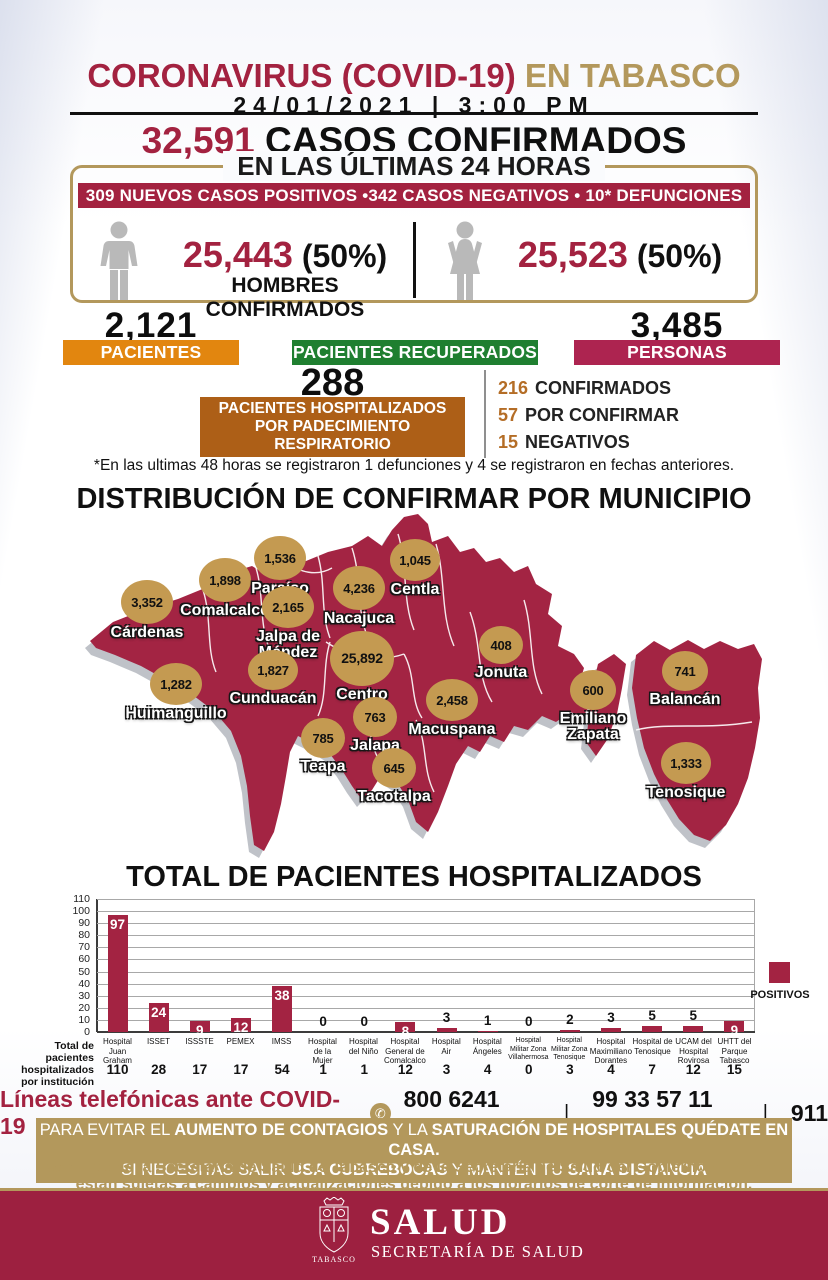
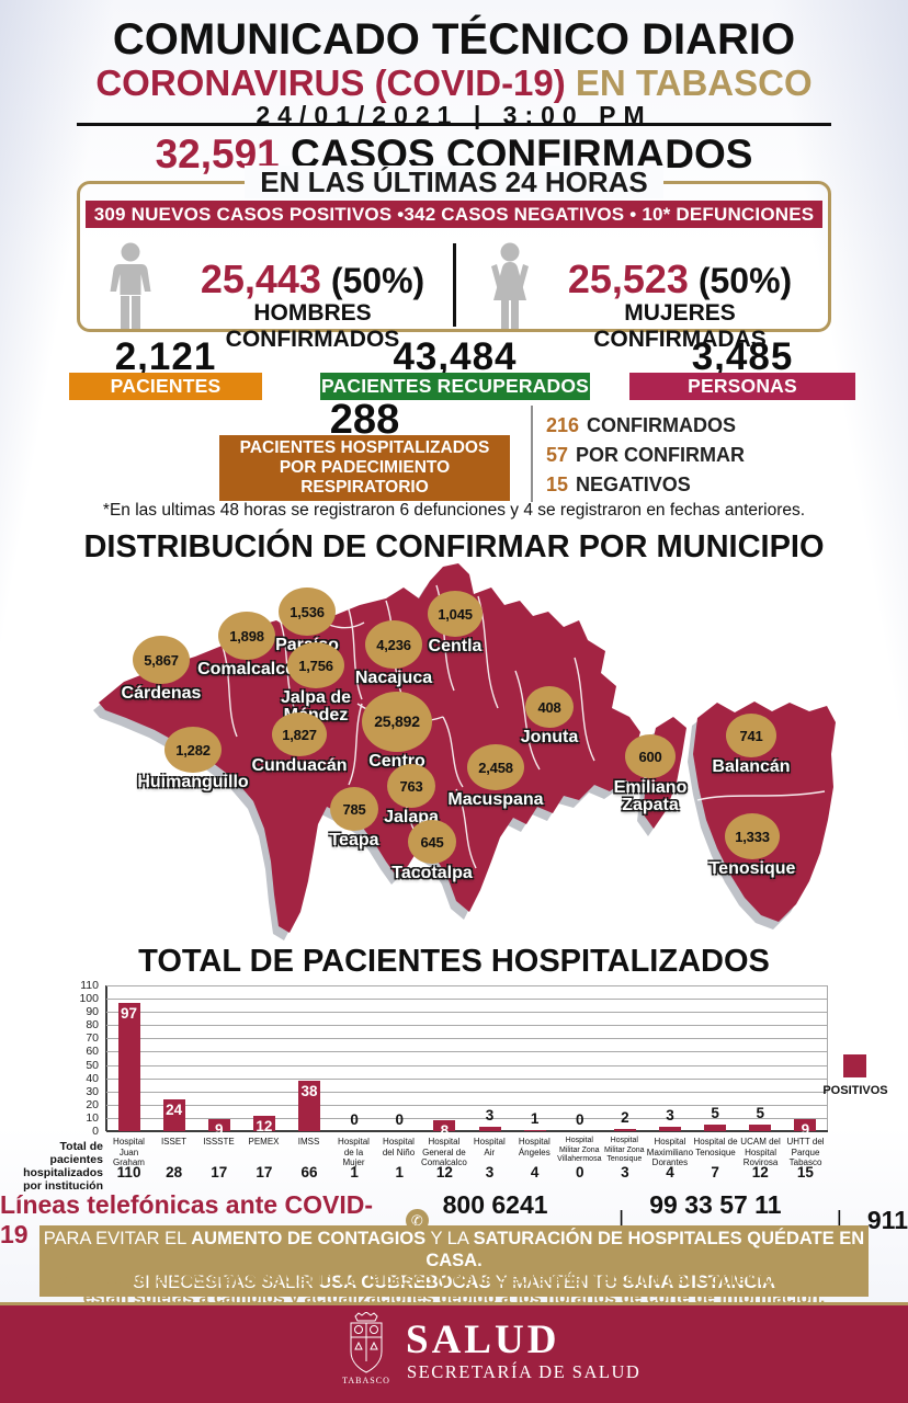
+ COMUNICADO TÉCNICO DIARIO
  CORONAVIRUS (COVID-19) EN TABASCO
  24/01/2021 | 3:00 PM
  32,591 CASOS CONFIRMADOS
  EN LAS ÚLTIMAS 24 HORAS
  309 NUEVOS CASOS POSITIVOS •342 CASOS NEGATIVOS • 10* DEFUNCIONES
  25,443 (50%)
  HOMBRES CONFIRMADOS
  25,523 (50%)
+ MUJERES CONFIRMADAS
  2,121
+ 43,484
  PACIENTES RECUPERADOS
  3,485
  PERSONAS FALLECIDAS
  288
  PACIENTES HOSPITALIZADOS
  POR PADECIMIENTO RESPIRATORIO
  216 CONFIRMADOS
  57 POR CONFIRMAR
  15 NEGATIVOS
- *En las ultimas 48 horas se registraron 1 defunciones y 4 se registraron en fechas anteriores.
+ *En las ultimas 48 horas se registraron 6 defunciones y 4 se registraron en fechas anteriores.
  DISTRIBUCIÓN DE CONFIRMAR POR MUNICIPIO
- 3,352
+ 5,867
  Cárdenas
  1,898
  Comalcalc
  1,536
- 2,165
+ 1,756
  Jalpa de
  4,236
  Nacajuca
  1,045
  Centla
  25,892
  Centro
  1,827
  Cunduacán
  1,282
  Huimanguillo
  408
  Jonuta
  2,458
  Macuspana
  763
  Jalapa
  785
  Teapa
  645
  Tacotalpa
  600
  Emiliano
  Zapata
  741
  Balancán
  1,333
  Tenosique
  TOTAL DE PACIENTES HOSPITALIZADOS
  97
  24
  9
  12
  38
  0
  0
  8
  3
  1
  0
  2
  3
  5
  5
  9
  0
  10
  20
  30
  40
  50
  60
  70
  80
  90
  100
  110
  Hospital
  Juan Graham
  ISSET
  ISSSTE
  PEMEX
  IMSS
  Hospital
  de la
  Mujer
  Hospital
  del Niño
  Hospital
  General de
  Comalcalco
  Hospital
  Air
  Hospital
  Ángeles
  Hospital
  Maximiliano
  Dorantes
  Hospital de
  Tenosique
  UCAM del
  Hospital
  Rovirosa
  UHTT del
  Parque
  Tabasco
  110
  28
  17
  17
- 54
+ 66
  1
  1
  12
  3
  4
  0
  3
  4
  7
  12
  15
  Total de
  pacientes
  hospitalizados
  por institución
  POSITIVOS
  Líneas telefónicas ante COVID-19
  ✆
  800 6241
  |
  99 33 57 11
  |
  911
  PARA EVITAR EL AUMENTO DE CONTAGIOS Y LA SATURACIÓN DE HOSPITALES QUÉDATE EN CASA.
  SI NECESITAS SALIR USA CUBREBOCAS Y MANTÉN TU SANA DISTANCIA
  Las cifras de la Secretaría de Salud de Tabasco y de la Secretaría de Salud del Gobierno de México, están sujetas a cambios y actualizaciones debido a los horarios de corte de información.
  TABASCO
  SALUD
  SECRETARÍA DE SALUD
